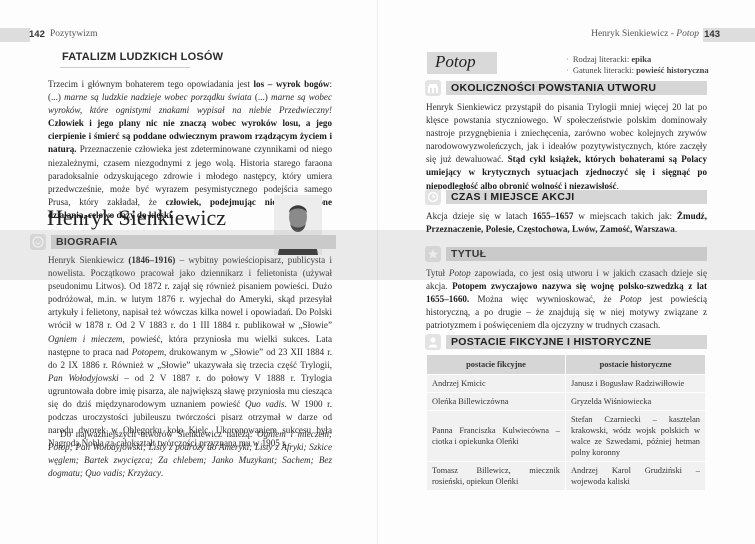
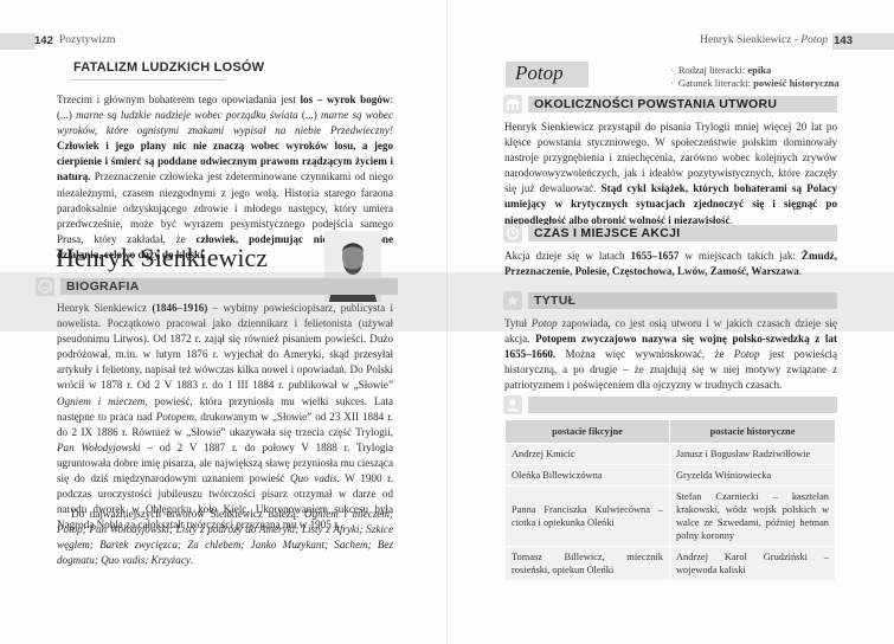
  142
  Pozytywizm
  FATALIZM LUDZKICH LOSÓW
  Trzecim i głównym bohaterem tego opowiadania jest los – wyrok bogów: (...) marne są ludzkie nadzieje wobec porządku świata (...) marne są wobec wyroków, które ognistymi znakami wypisał na niebie Przedwieczny! Człowiek i jego plany nic nie znaczą wobec wyroków losu, a jego cierpienie i śmierć są poddane odwiecznym prawom rządzącym życiem i naturą. Przeznaczenie człowieka jest zdeterminowane czynnikami od niego niezależnymi, czasem niezgodnymi z jego wolą. Historia starego faraona paradoksalnie odzyskującego zdrowie i młodego następcy, który umiera przedwcześnie, może być wyrazem pesymistycznego podejścia samego Prusa, który zakładał, że człowiek, podejmując nine działania, celowo dąży do klęski.
  Henryk Sienkiewicz
  BIOGRAFIA
  Henryk Sienkiewicz (1846–1916) – wybitny powieściopisarz, publicysta i nowelista. Początkowo pracował jako dziennikarz i felietonista (używał pseudonimu Litwos). Od 1872 r. zajął się również pisaniem powieści. Dużo podróżował, m.in. w lutym 1876 r. wyjechał do Ameryki, skąd przesyłał artykuły i felietony, napisał też wówczas kilka nowel i opowiadań. Do Polski wrócił w 1878 r. Od 2 V 1883 r. do 1 III 1884 r. publikował w „Słowie” Ogniem i mieczem, powieść, która przyniosła mu wielki sukces. Lata następne to praca nad Potopem, drukowanym w „Słowie” od 23 XII 1884 r. do 2 IX 1886 r. Również w „Słowie” ukazywała się trzecia część Trylogii, Pan Wołodyjowski – od 2 V 1887 r. do połowy V 1888 r. Trylogia ugruntowała dobre imię pisarza, ale największą sławę przyniosła mu ciesząca się do dziś międzynarodowym uznaniem powieść Quo vadis. W 1900 r. podczas uroczystości jubileuszu twórczości pisarz otrzymał w darze od narodu dworek w Oblęgorku koło Kielc. Ukoronowaniem sukcesu była Nagroda Nobla za całokształt twórczości przyznana mu w 1905 r.
  Do najważniejszych utworów Sienkiewicz należą: Ogniem i mieczem; Potop; Pan Wołodyjowski; Listy z podróży do Ameryki; Listy z Afryki; Szkice węglem; Bartek zwycięzca; Za chlebem; Janko Muzykant; Sachem; Bez dogmatu; Quo vadis; Krzyżacy.
  Henryk Sienkiewicz - Potop
  143
  Potop
  Rodzaj literacki: epika
  Gatunek literacki: powieść historyczna
  OKOLICZNOŚCI POWSTANIA UTWORU
  Henryk Sienkiewicz przystąpił do pisania Trylogii mniej więcej 20 lat po klęsce powstania styczniowego. W społeczeństwie polskim dominowały nastroje przygnębienia i zniechęcenia, zarówno wobec kolejnych zrywów narodowowyzwoleńczych, jak i ideałów pozytywistycznych, które zaczęły się już dewaluować. Stąd cykl książek, których bohaterami są Polacy umiejący w krytycznych sytuacjach zjednoczyć się i sięgnąć po niepodległość albo obronić wolność i niezawisłość.
  CZAS I MIEJSCE AKCJI
  Akcja dzieje się w latach 1655–1657 w miejscach takich jak: Żmudź, Przeznaczenie, Polesie, Częstochowa, Lwów, Zamość, Warszawa.
  TYTUŁ
  Tytuł Potop zapowiada, co jest osią utworu i w jakich czasach dzieje się akcja. Potopem zwyczajowo nazywa się wojnę polsko-szwedzką z lat 1655–1660. Można więc wywnioskować, że Potop jest powieścią historyczną, a po drugie – że znajdują się w niej motywy związane z patriotyzmem i poświęceniem dla ojczyzny w trudnych czasach.
- POSTACIE FIKCYJNE I HISTORYCZNE
  postacie fikcyjne	postacie historyczne
  Andrzej Kmicic	Janusz i Bogusław Radziwiłłowie
  Oleńka Billewiczówna	Gryzelda Wiśniowiecka
  Panna Franciszka Kulwiecówna – ciotka i opiekunka Oleńki	Stefan Czarniecki – kasztelan krakowski, wódz wojsk polskich w walce ze Szwedami, później hetman polny koronny
  Tomasz Billewicz, miecznik rosieński, opiekun Oleńki	Andrzej Karol Grudziński – wojewoda kaliski
